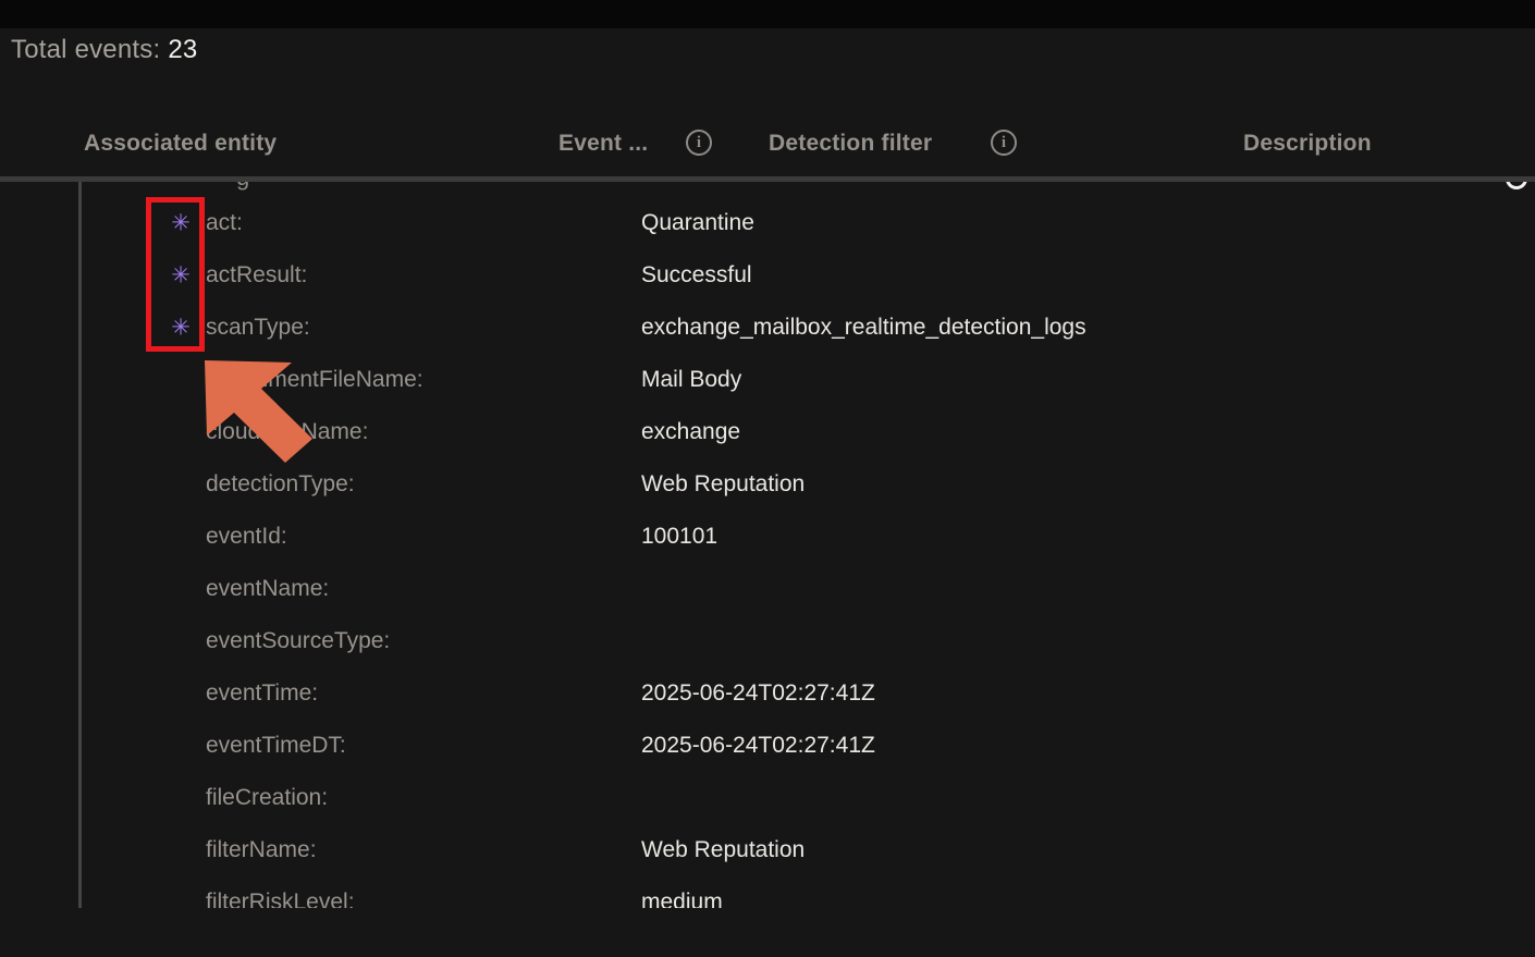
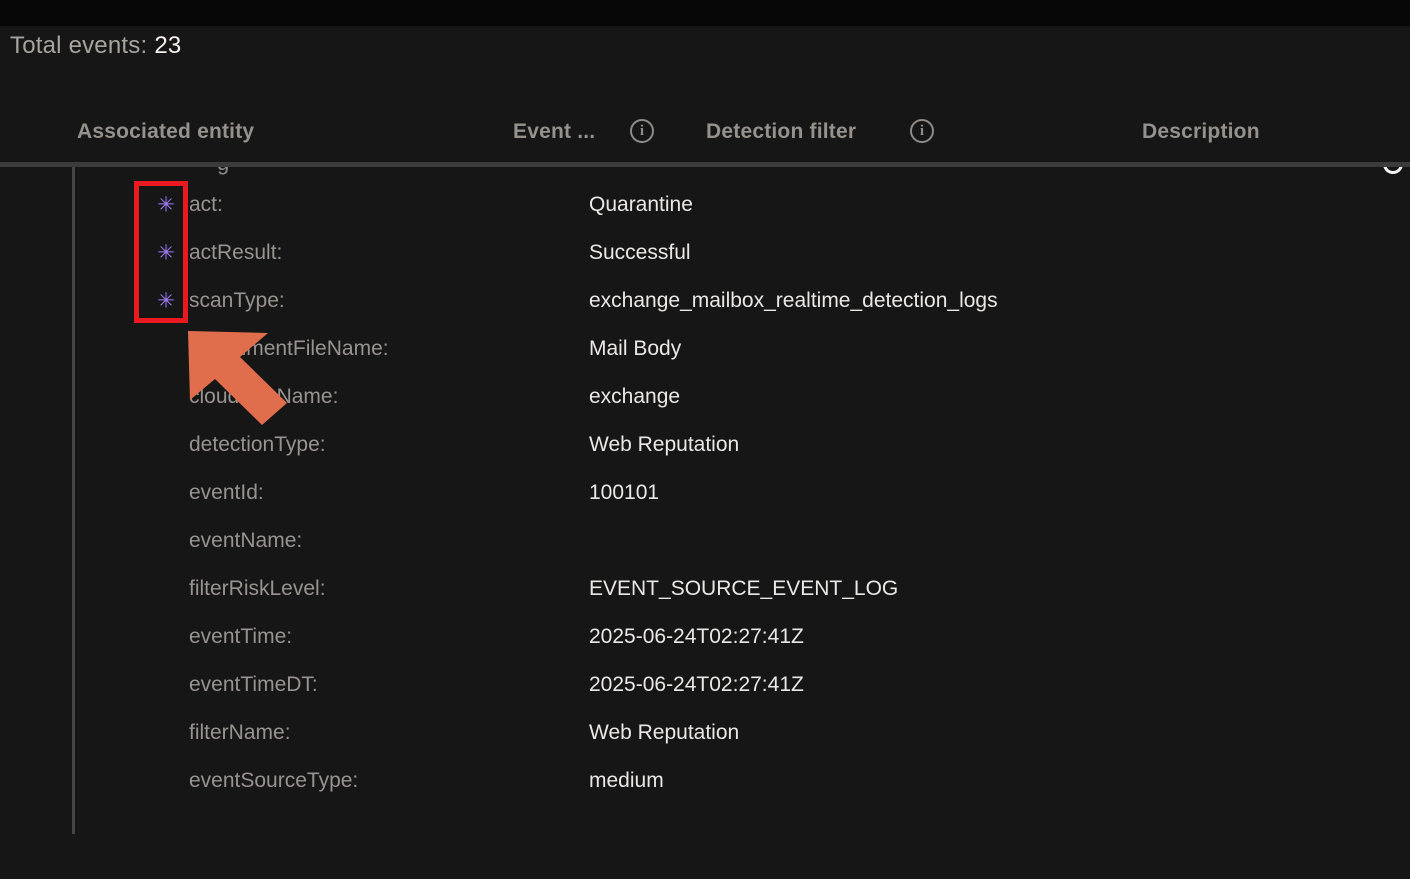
  Total events: 23
  Associated entity
  Event ...
  i
  Detection filter
  i
  Description
  ✳
  act:
  Quarantine
  ✳
  actResult:
  Successful
  ✳
  scanType:
  exchange_mailbox_realtime_detection_logs
  Mail Body
  exchange
  detectionType:
  Web Reputation
  eventId:
  100101
  eventName:
- eventSourceType:
+ filterRiskLevel:
+ EVENT_SOURCE_EVENT_LOG
  eventTime:
  2025-06-24T02:27:41Z
  eventTimeDT:
  2025-06-24T02:27:41Z
- fileCreation:
  filterName:
  Web Reputation
- filterRiskLevel:
+ eventSourceType:
  medium
